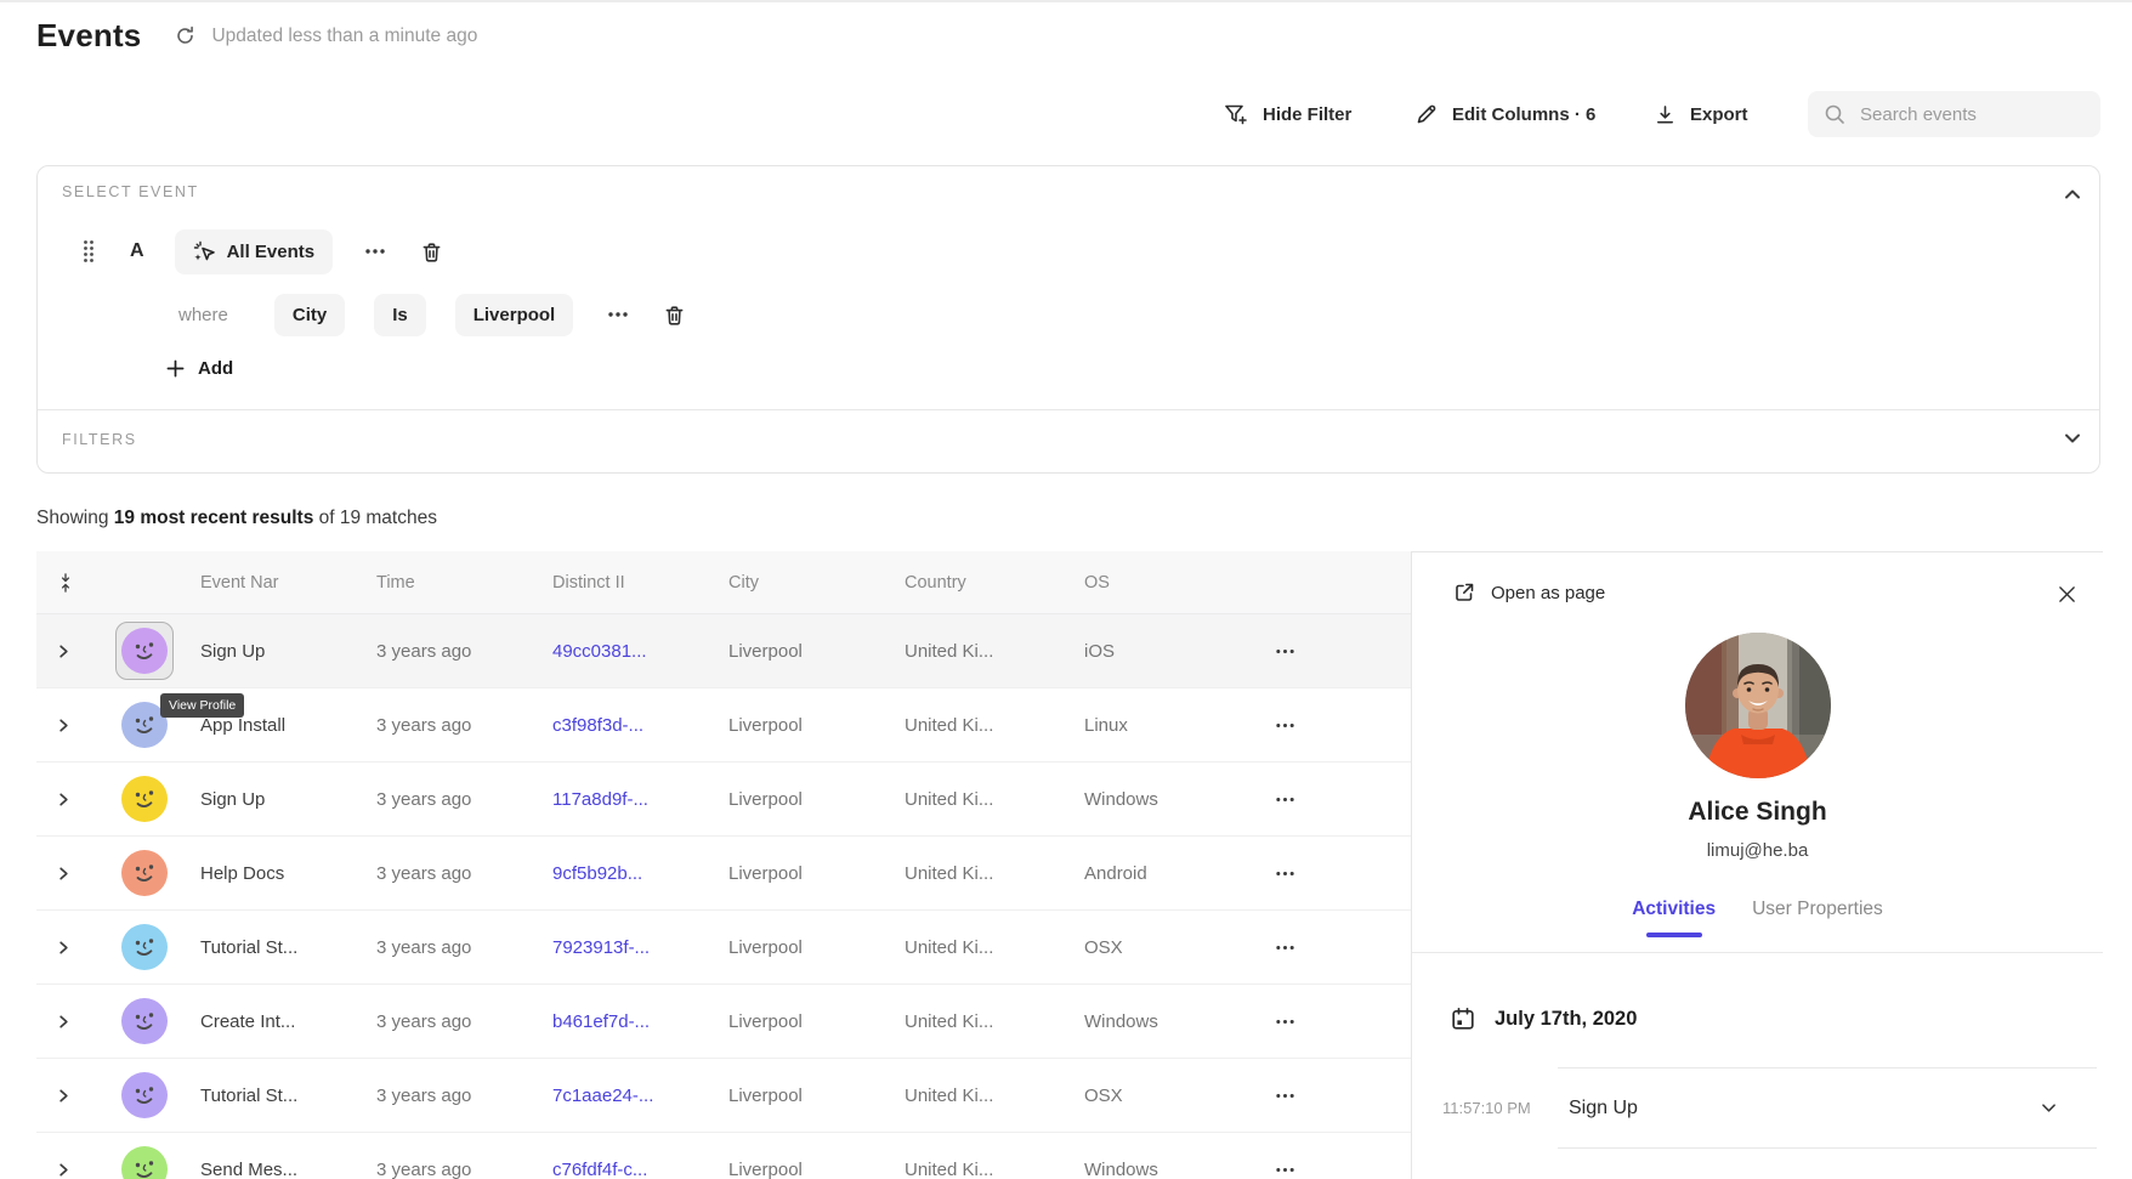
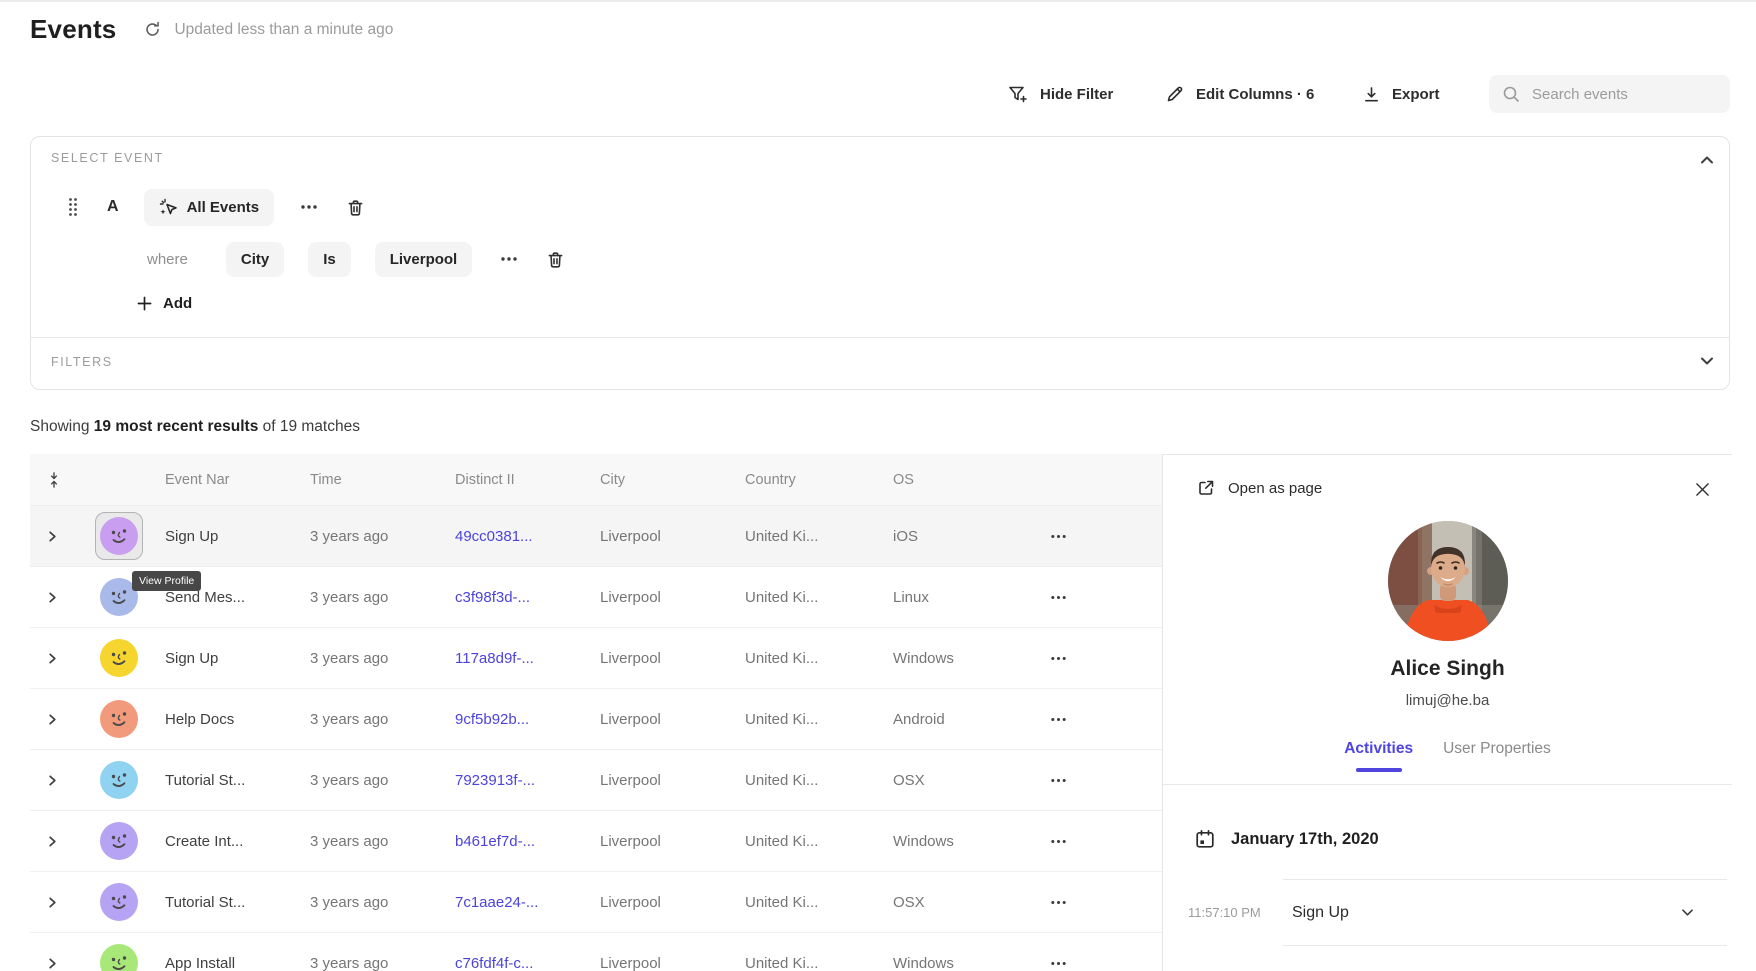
  Events
  Updated less than a minute ago
  Hide Filter
  Edit Columns · 6
  Export
  Search events
  SELECT EVENT
  A
  All Events
  where
  City
  Is
  Liverpool
  Add
  FILTERS
  Showing 19 most recent results of 19 matches
  Event Nar
  Time
  Distinct II
  City
  Country
  OS
  Sign Up
  3 years ago
  49cc0381...
  Liverpool
  United Ki...
  iOS
- App Install
+ Send Mes...
  3 years ago
  c3f98f3d-...
  Liverpool
  United Ki...
  Linux
  Sign Up
  3 years ago
  117a8d9f-...
  Liverpool
  United Ki...
  Windows
  Help Docs
  3 years ago
  9cf5b92b...
  Liverpool
  United Ki...
  Android
  Tutorial St...
  3 years ago
  7923913f-...
  Liverpool
  United Ki...
  OSX
  Create Int...
  3 years ago
  b461ef7d-...
  Liverpool
  United Ki...
  Windows
  Tutorial St...
  3 years ago
  7c1aae24-...
  Liverpool
  United Ki...
  OSX
- Send Mes...
+ App Install
  3 years ago
  c76fdf4f-c...
  Liverpool
  United Ki...
  Windows
  View Profile
  Open as page
  Alice Singh
  limuj@he.ba
  Activities
  User Properties
- July 17th, 2020
+ January 17th, 2020
  11:57:10 PM
  Sign Up
